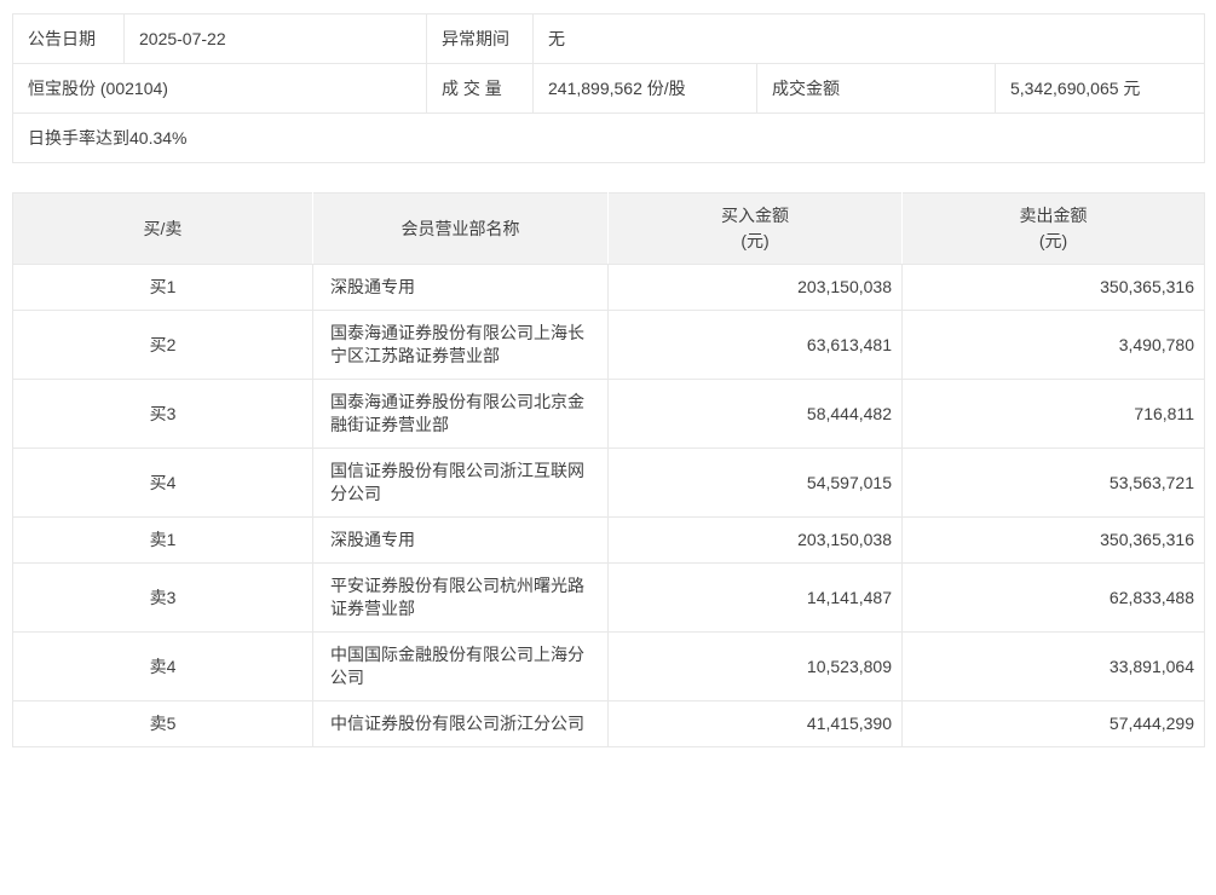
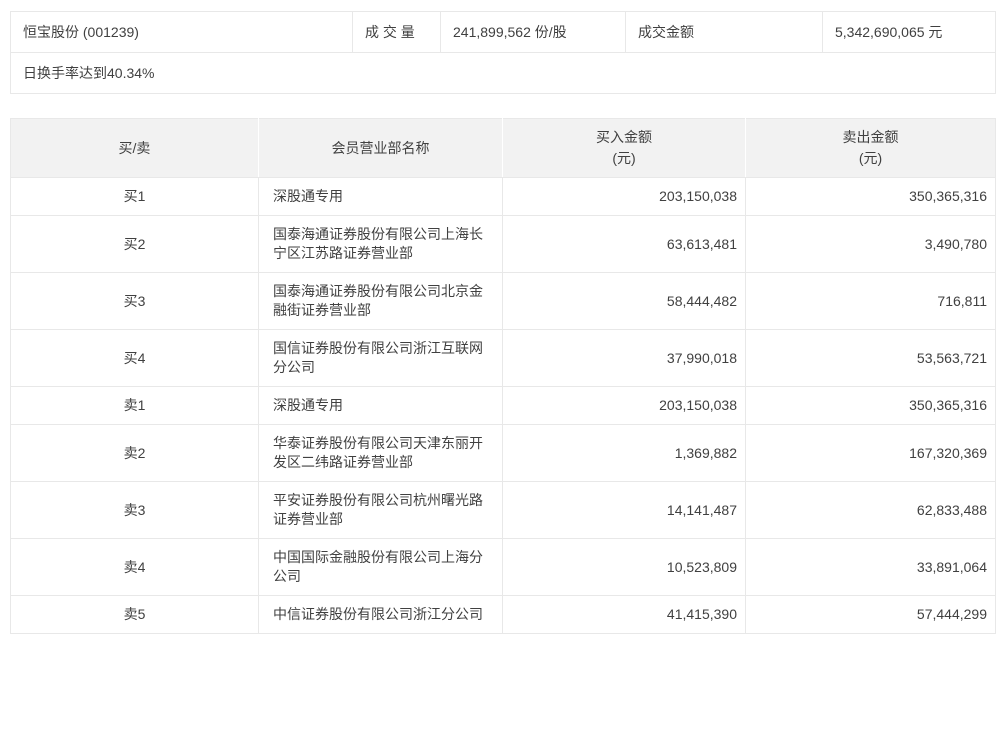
- 公告日期	2025-07-22	异常期间	无
- 恒宝股份 (002104)	成 交 量	241,899,562 份/股	成交金额	5,342,690,065 元
+ 恒宝股份 (001239)	成 交 量	241,899,562 份/股	成交金额	5,342,690,065 元
  日换手率达到40.34%
  买/卖	会员营业部名称	买入金额 (元)	卖出金额 (元)
  买1	深股通专用	203,150,038	350,365,316
  买2	国泰海通证券股份有限公司上海长宁区江苏路证券营业部	63,613,481	3,490,780
  买3	国泰海通证券股份有限公司北京金融街证券营业部	58,444,482	716,811
- 买4	国信证券股份有限公司浙江互联网分公司	54,597,015	53,563,721
+ 买4	国信证券股份有限公司浙江互联网分公司	37,990,018	53,563,721
  卖1	深股通专用	203,150,038	350,365,316
+ 卖2	华泰证券股份有限公司天津东丽开发区二纬路证券营业部	1,369,882	167,320,369
  卖3	平安证券股份有限公司杭州曙光路证券营业部	14,141,487	62,833,488
  卖4	中国国际金融股份有限公司上海分公司	10,523,809	33,891,064
  卖5	中信证券股份有限公司浙江分公司	41,415,390	57,444,299
